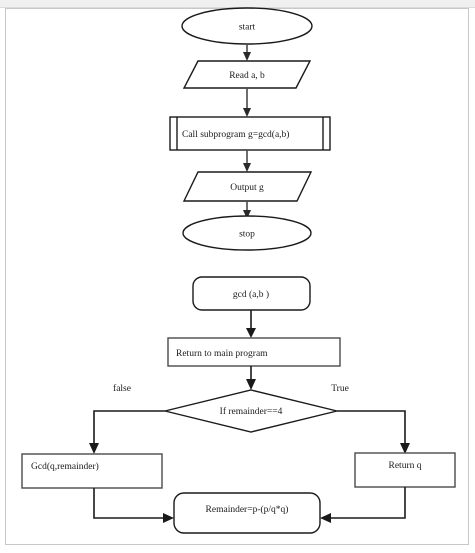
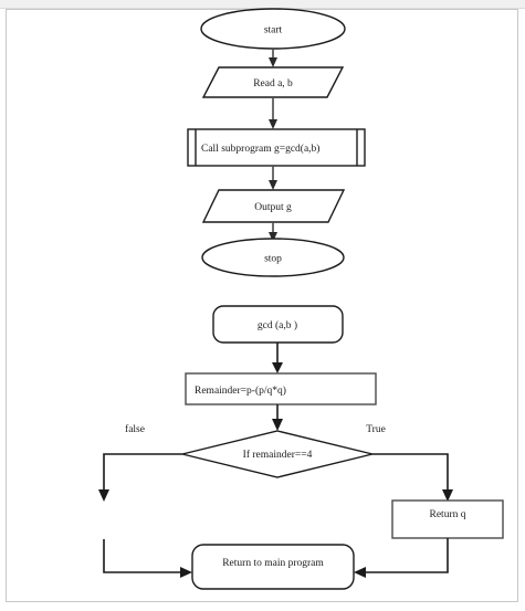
  start
  Read a, b
  Call subprogram g=gcd(a,b)
  Output g
  stop
  gcd (a,b )
- Return to main program
+ Remainder=p-(p/q*q)
  If remainder==4
  false
  True
- Gcd(q,remainder)
  Return q
- Remainder=p-(p/q*q)
+ Return to main program
